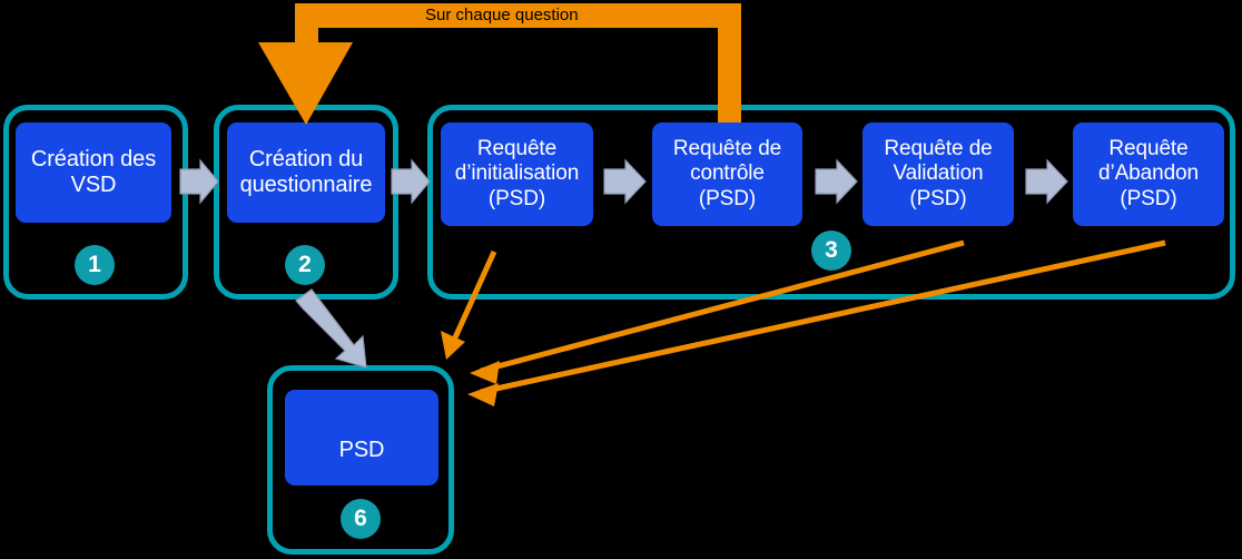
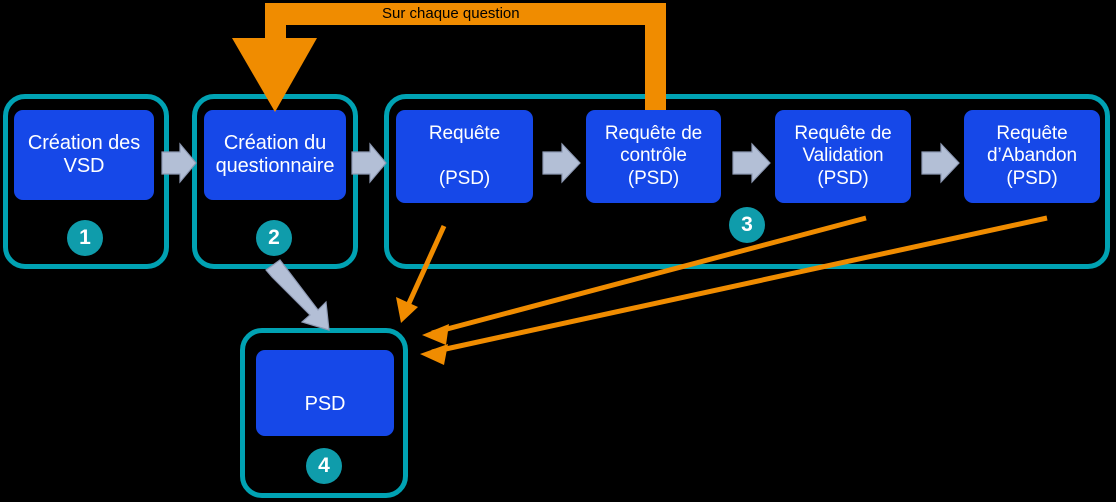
  Création des
  VSD
  Création du
  questionnaire
  Requête
- d’initialisation
  (PSD)
  Requête de
  contrôle
  (PSD)
  Requête de
  Validation
  (PSD)
  Requête
  d’Abandon
  (PSD)
  PSD
  1
  2
  3
- 6
+ 4
  Sur chaque question
